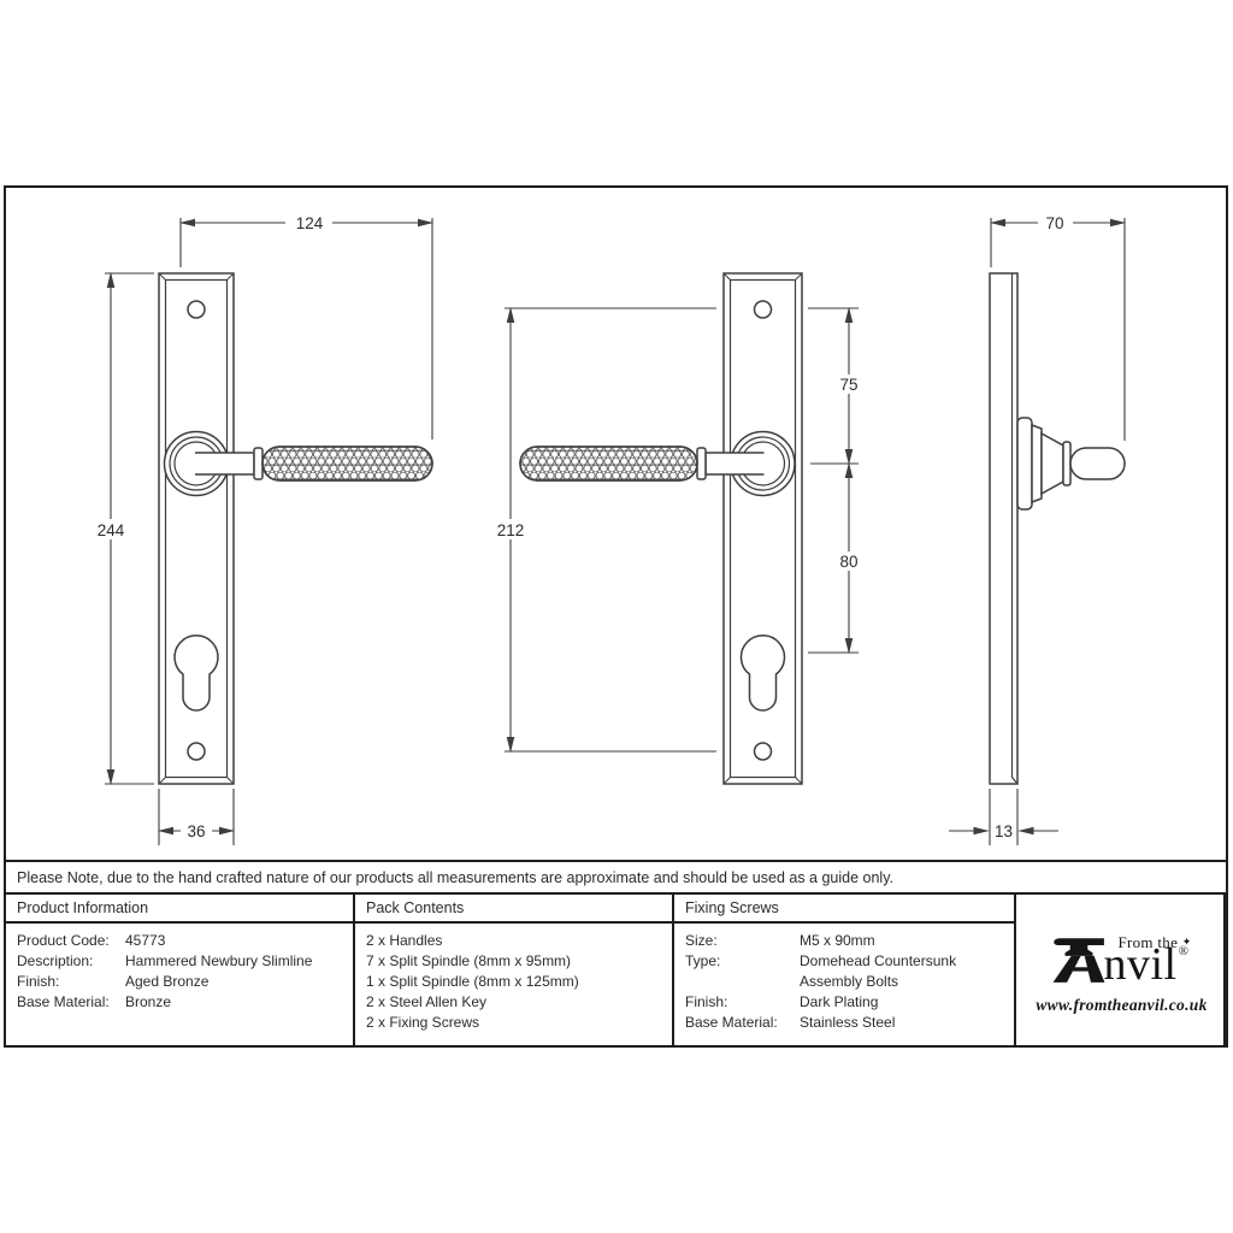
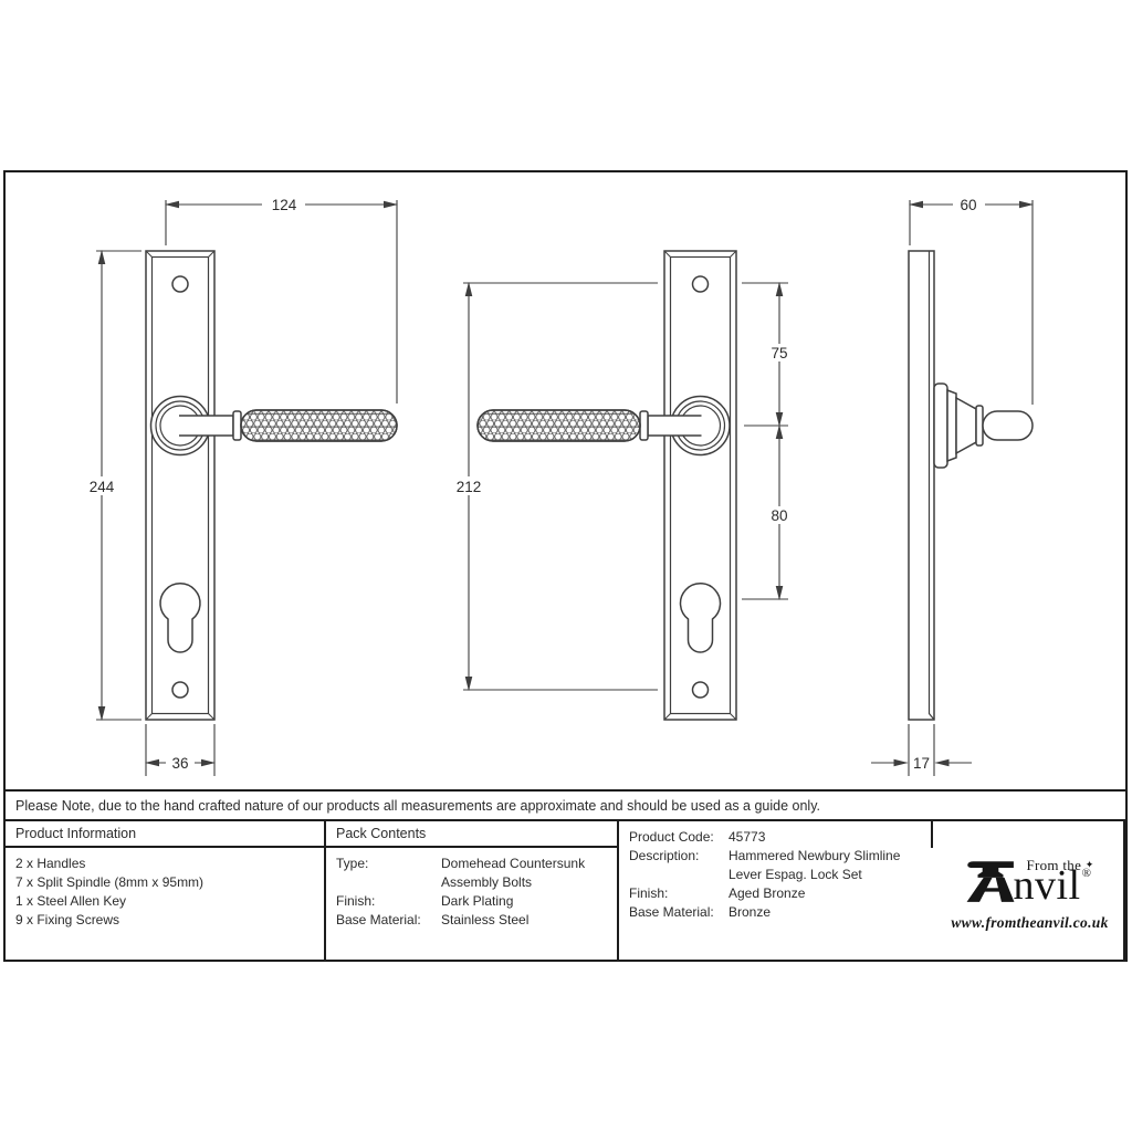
  124
  244
  36
  212
  75
  80
- 70
+ 60
- 13
+ 17
  Please Note, due to the hand crafted nature of our products all measurements are approximate and should be used as a guide only.
  Product Information
  Pack Contents
- Fixing Screws
  From the ✦
  nvil®
  www.fromtheanvil.co.uk
  Product Code:
  45773
  Description:
  Hammered Newbury Slimline
+ Lever Espag. Lock Set
  Finish:
  Aged Bronze
  Base Material:
  Bronze
  2 x Handles
  7 x Split Spindle (8mm x 95mm)
- 1 x Split Spindle (8mm x 125mm)
- 2 x Steel Allen Key
+ 1 x Steel Allen Key
- 2 x Fixing Screws
+ 9 x Fixing Screws
- Size:
- M5 x 90mm
  Type:
  Domehead Countersunk
  Assembly Bolts
  Finish:
  Dark Plating
  Base Material:
  Stainless Steel
